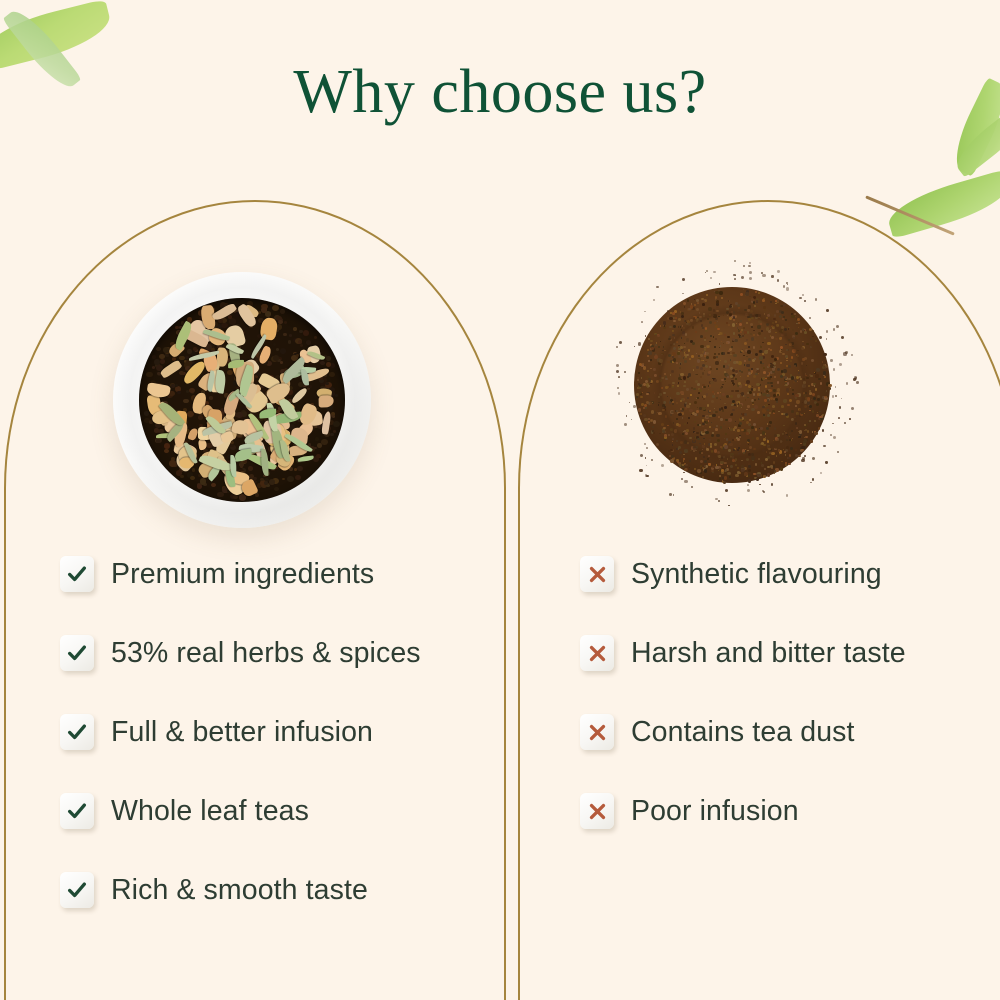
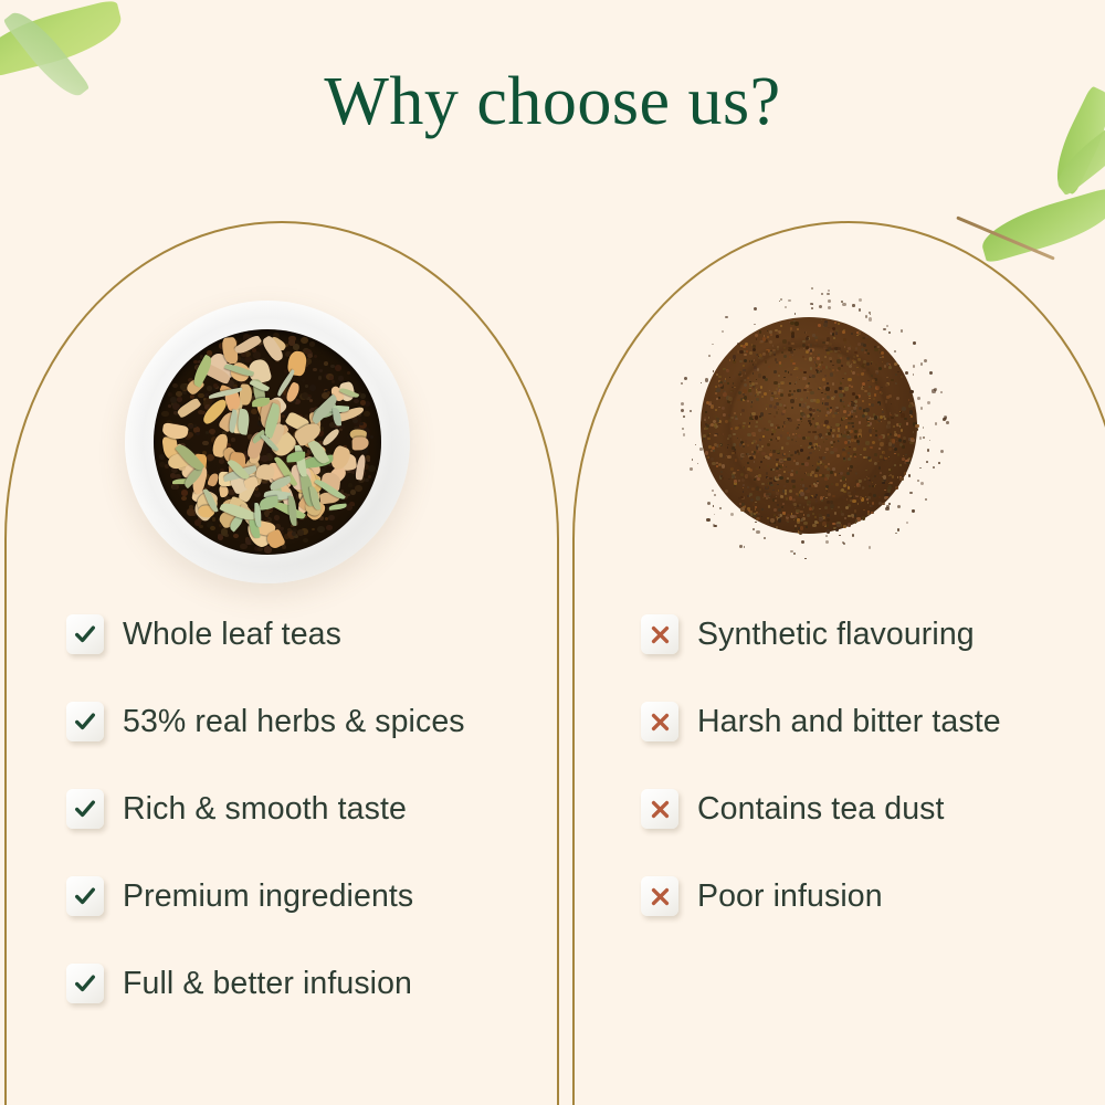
  Why choose us?
- Premium ingredients
+ Whole leaf teas
  53% real herbs & spices
- Full & better infusion
+ Rich & smooth taste
- Whole leaf teas
+ Premium ingredients
- Rich & smooth taste
+ Full & better infusion
  Synthetic flavouring
  Harsh and bitter taste
  Contains tea dust
  Poor infusion
